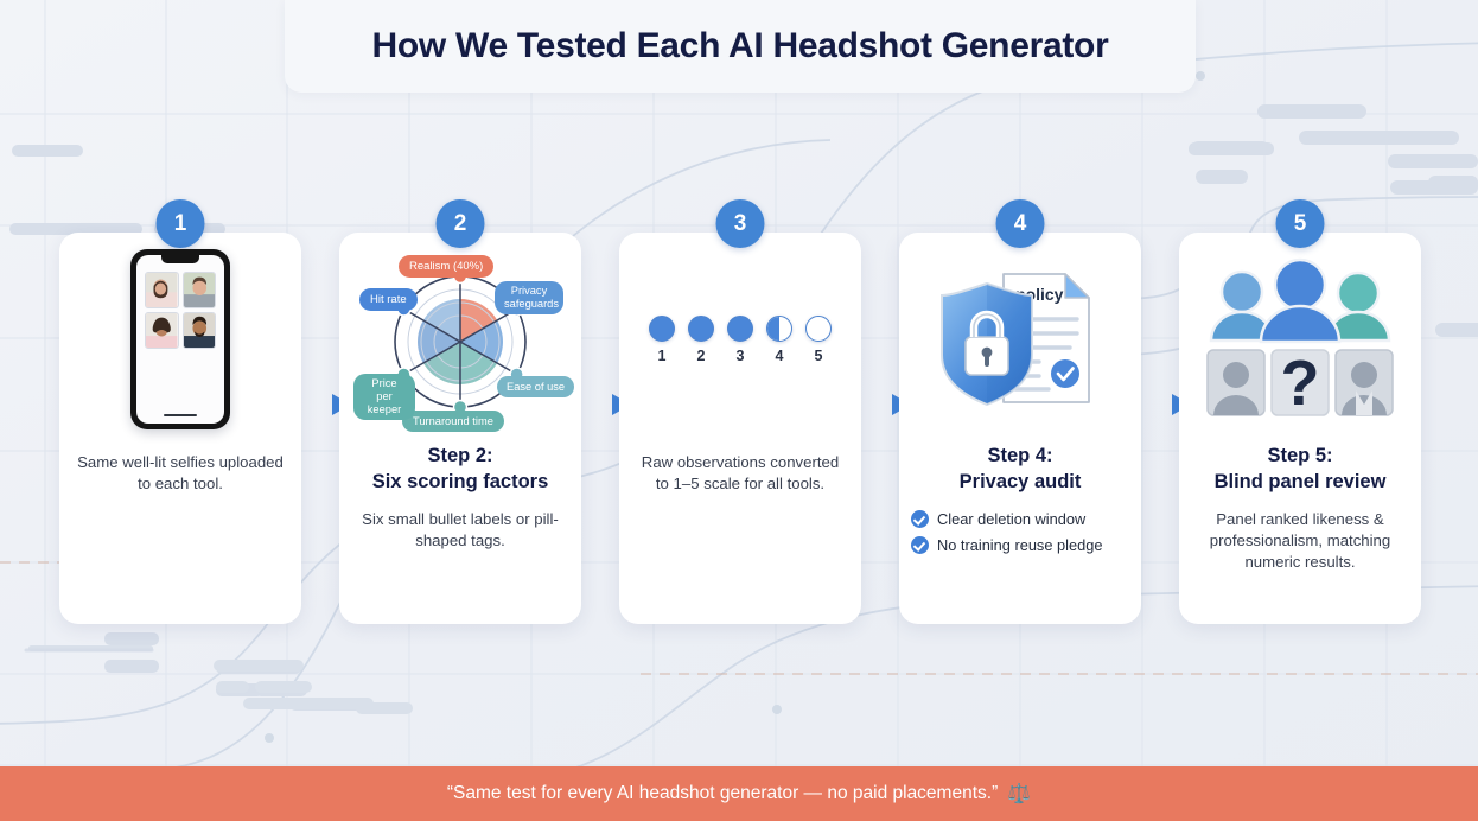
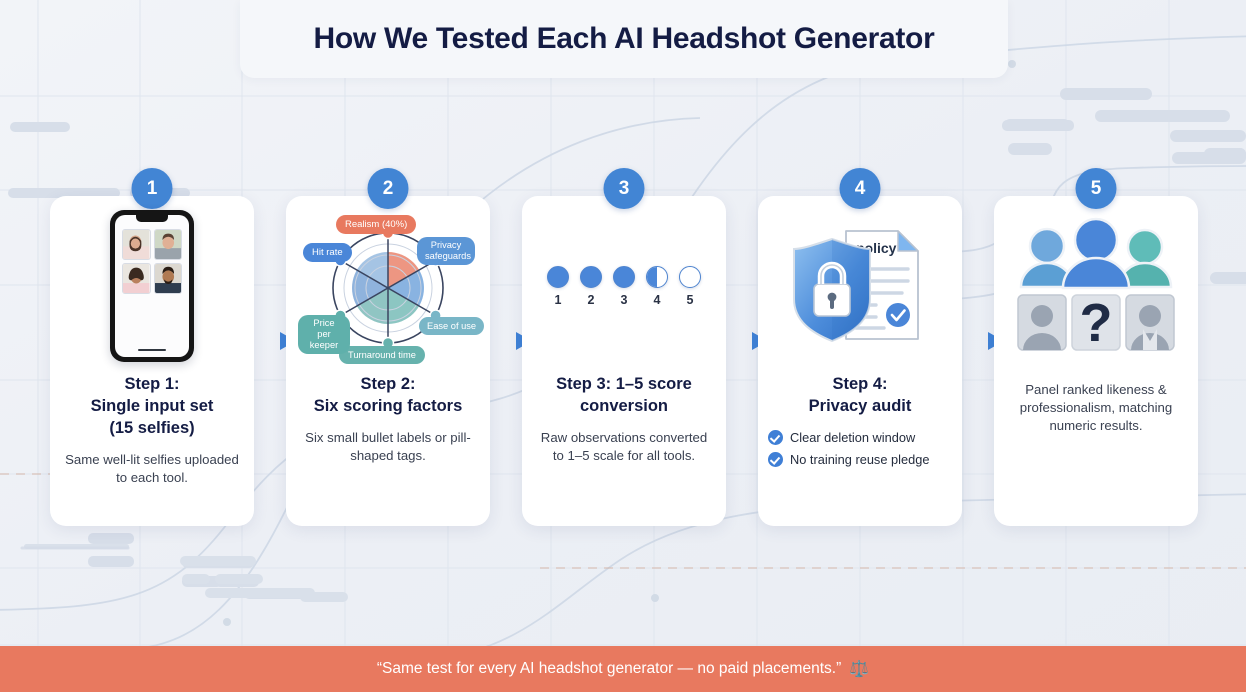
  How We Tested Each AI Headshot Generator
  1
+ Step 1:
+ Single input set
+ (15 selfies)
  Same well-lit selfies uploaded to each tool.
  2
  Realism (40%)
  Privacy safeguards
  Ease of use
  Turnaround time
  Price per keeper
  Hit rate
  Step 2:
  Six scoring factors
  Six small bullet labels or pill-shaped tags.
  3
  1
  2
  3
  4
  5
+ Step 3: 1–5 score
+ conversion
  Raw observations converted to 1–5 scale for all tools.
  4
  Step 4:
  Privacy audit
  Clear deletion window
  No training reuse pledge
  5
  ?
- Step 5:
- Blind panel review
  Panel ranked likeness & professionalism, matching numeric results.
  “Same test for every AI headshot generator — no paid placements.”
  ⚖️
